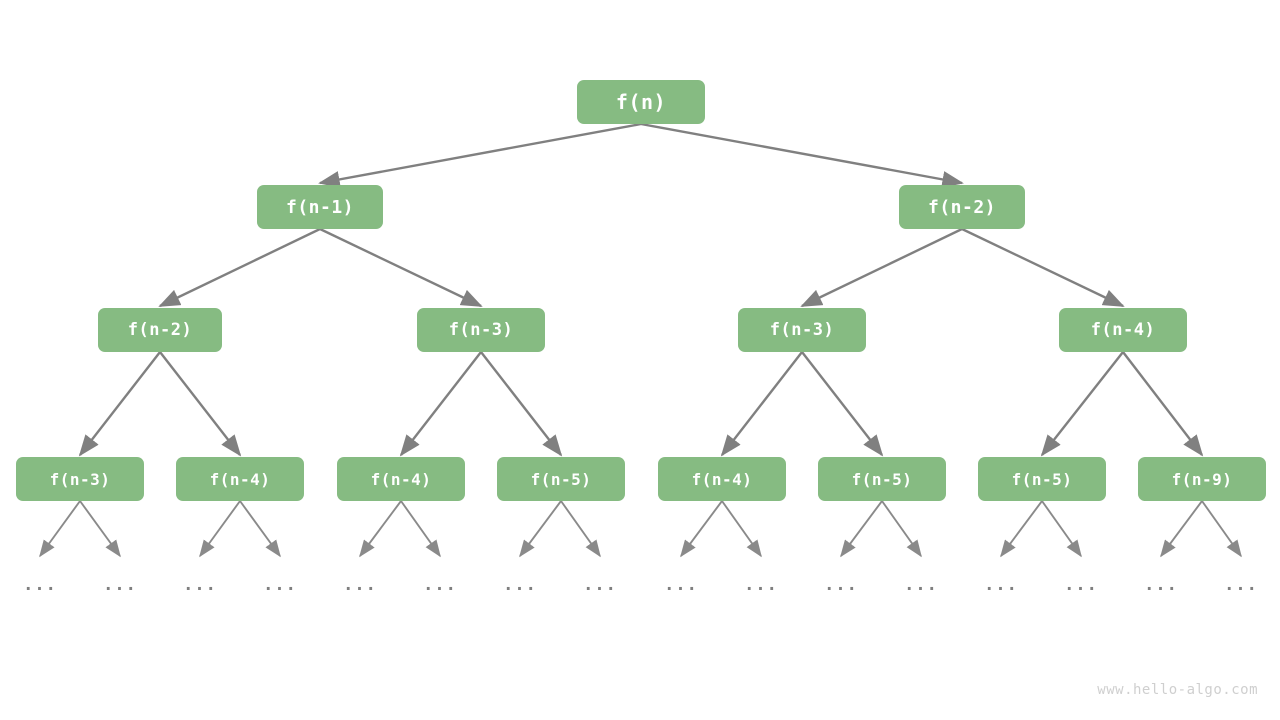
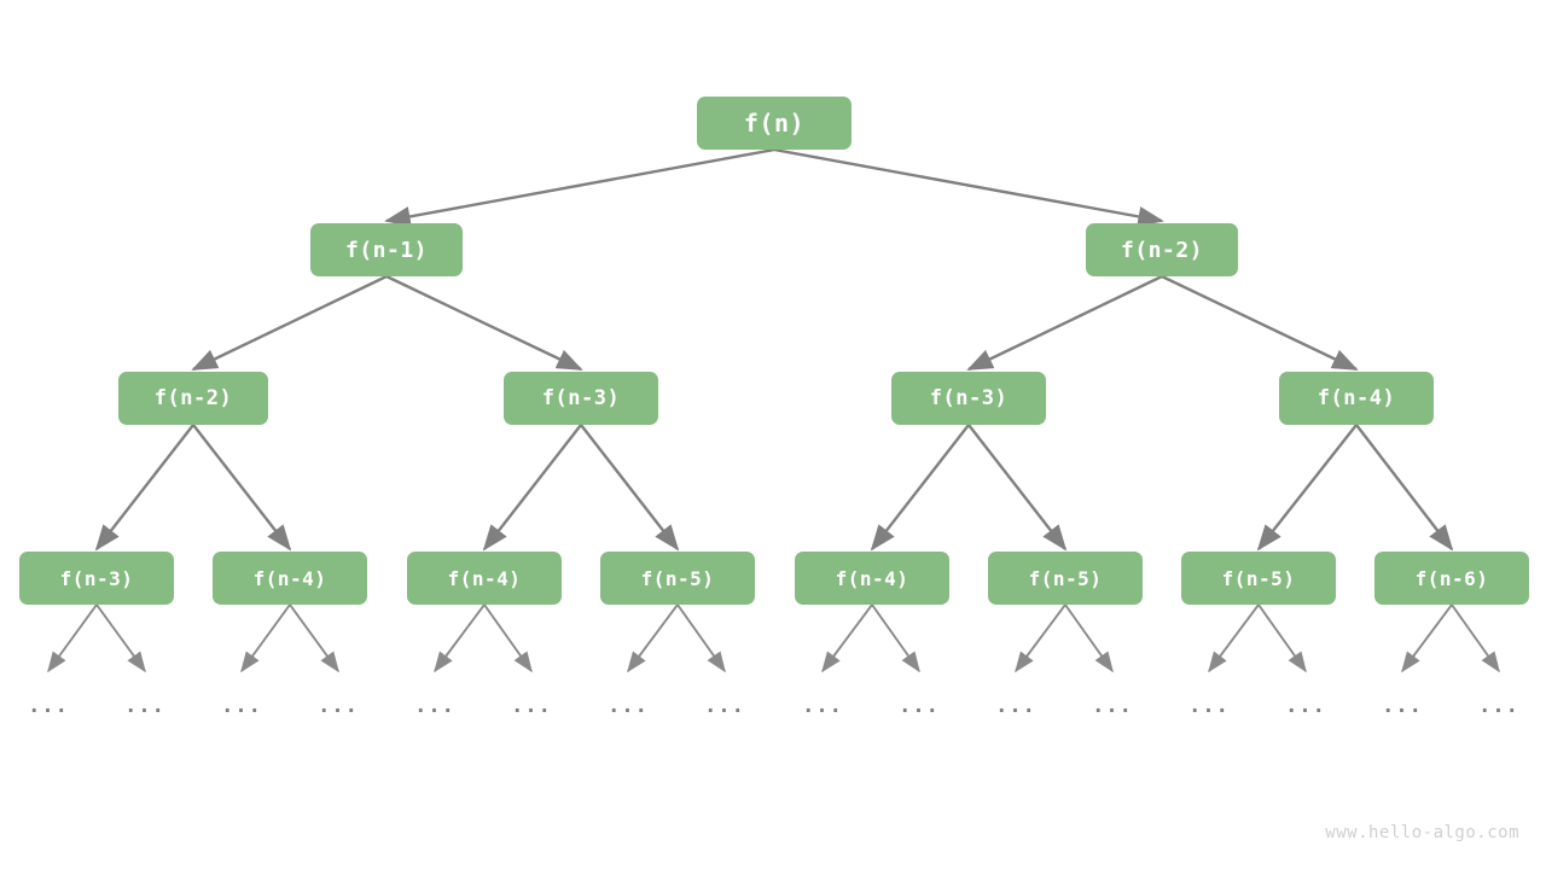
  f(n)
  f(n-1)
  f(n-2)
  f(n-2)
  f(n-3)
  f(n-3)
  f(n-4)
  f(n-3)
  f(n-4)
  f(n-4)
  f(n-5)
  f(n-4)
  f(n-5)
  f(n-5)
- f(n-9)
+ f(n-6)
  ...
  ...
  ...
  ...
  ...
  ...
  ...
  ...
  ...
  ...
  ...
  ...
  ...
  ...
  ...
  ...
  www.hello-algo.com
